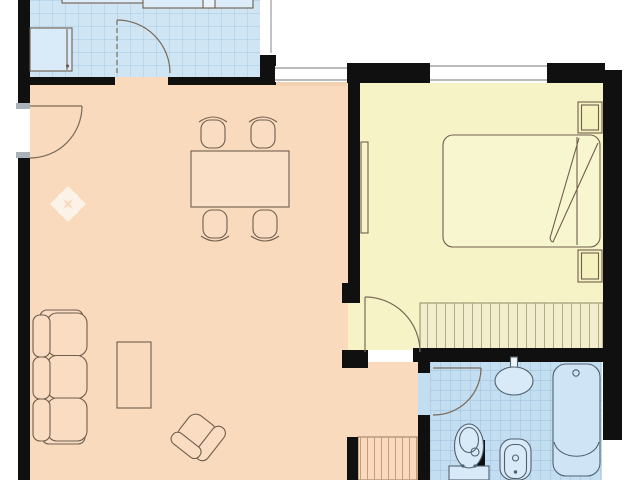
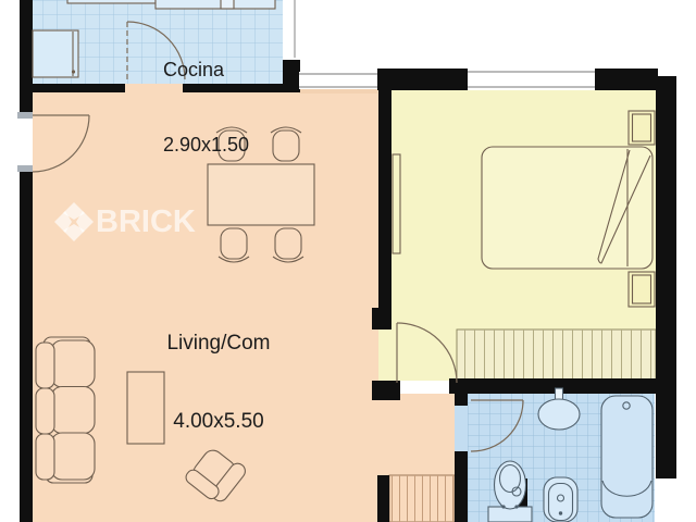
+ Cocina
+ 2.90x1.50
+ Living/Com
+ 4.00x5.50
+ BRICK
